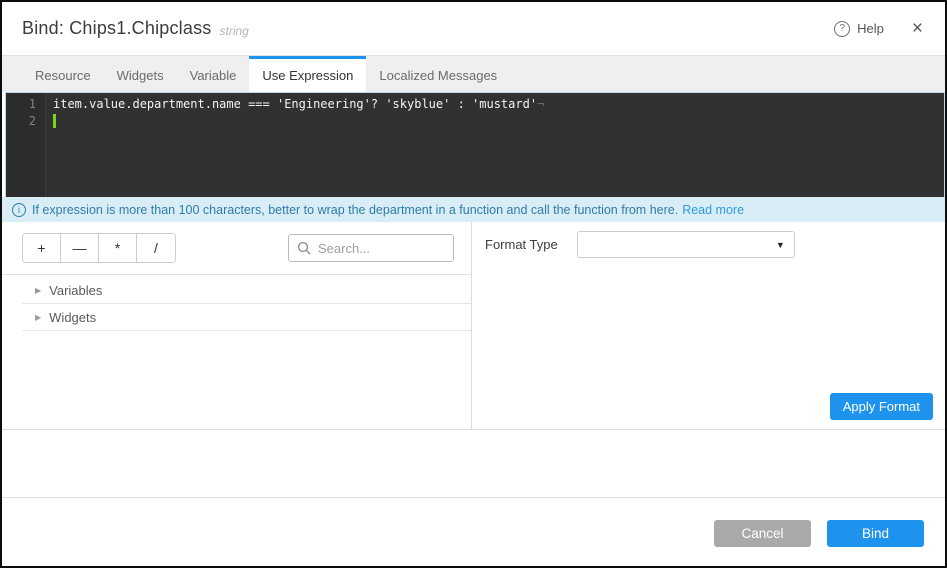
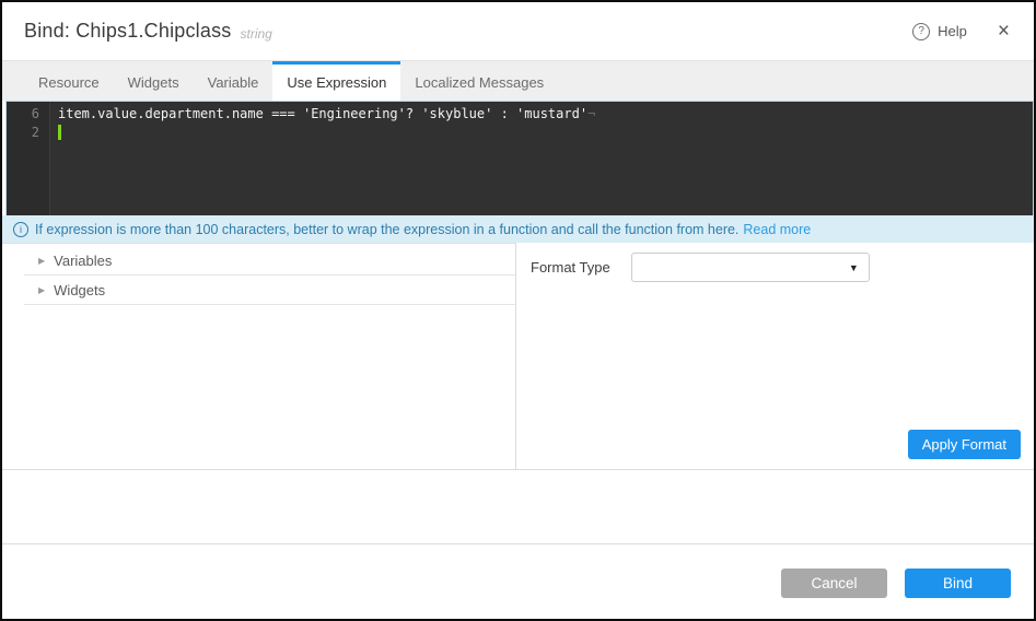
  Bind: Chips1.Chipclass
  string
  ?
  Help
  ×
  Resource
  Widgets
  Variable
  Use Expression
  Localized Messages
- 1
+ 6
  2
  item.value.department.name === 'Engineering'? 'skyblue' : 'mustard'¬
  i
- If expression is more than 100 characters, better to wrap the department in a function and call the function from here.
+ If expression is more than 100 characters, better to wrap the expression in a function and call the function from here.
  Read more
- +
- —
- *
- /
- Search...
  ▶
  Variables
  ▶
  Widgets
  Format Type
  ▼
  Apply Format
  Cancel
  Bind
